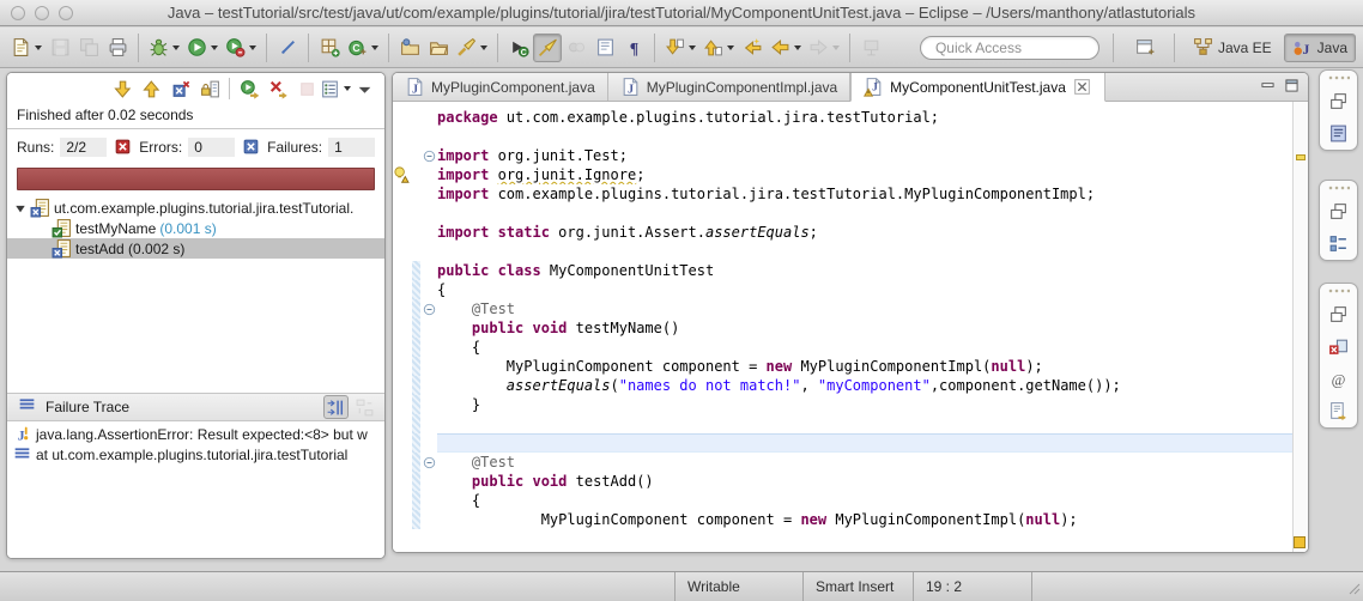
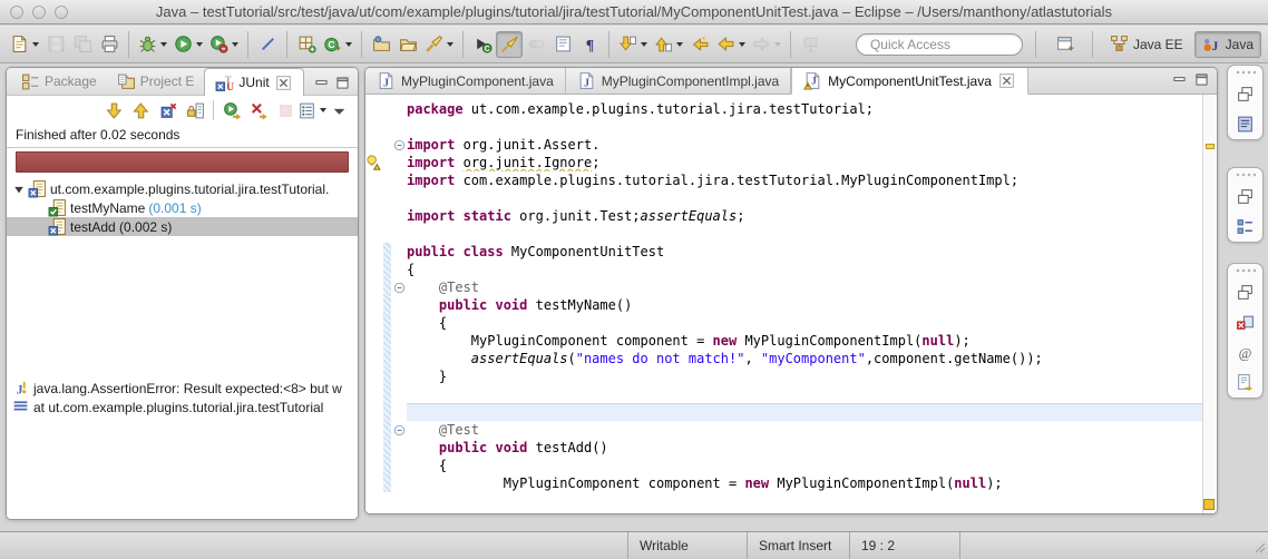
  Java – testTutorial/src/test/java/ut/com/example/plugins/tutorial/jira/testTutorial/MyComponentUnitTest.java – Eclipse – /Users/manthony/atlastutorials
  C
  ¶
  Quick Access
  Java EE
  J
  Java
+ Package
+ Project E
+ T
+ U
+ JUnit
  Finished after 0.02 seconds
- Runs:
- 2/2
- Errors:
- 0
- Failures:
- 1
  ut.com.example.plugins.tutorial.jira.testTutorial.
  testMyName
  (0.001 s)
  testAdd (0.002 s)
- Failure Trace
  J
  java.lang.AssertionError: Result expected:<8> but w
  at ut.com.example.plugins.tutorial.jira.testTutorial
  J
  MyPluginComponent.java
  J
  MyPluginComponentImpl.java
  J
  MyComponentUnitTest.java
  package ut.com.example.plugins.tutorial.jira.testTutorial;
- import org.junit.Test;
+ import org.junit.Assert.
  import org.junit.Ignore;
  import com.example.plugins.tutorial.jira.testTutorial.MyPluginComponentImpl;
- import static org.junit.Assert.assertEquals;
+ import static org.junit.Test;assertEquals;
  public class MyComponentUnitTest
  {
  @Test
  public void testMyName()
  {
  MyPluginComponent component = new MyPluginComponentImpl(null);
  assertEquals("names do not match!", "myComponent",component.getName());
  }
  @Test
  public void testAdd()
  {
  MyPluginComponent component = new MyPluginComponentImpl(null);
  Writable
  Smart Insert
  19 : 2
  @
